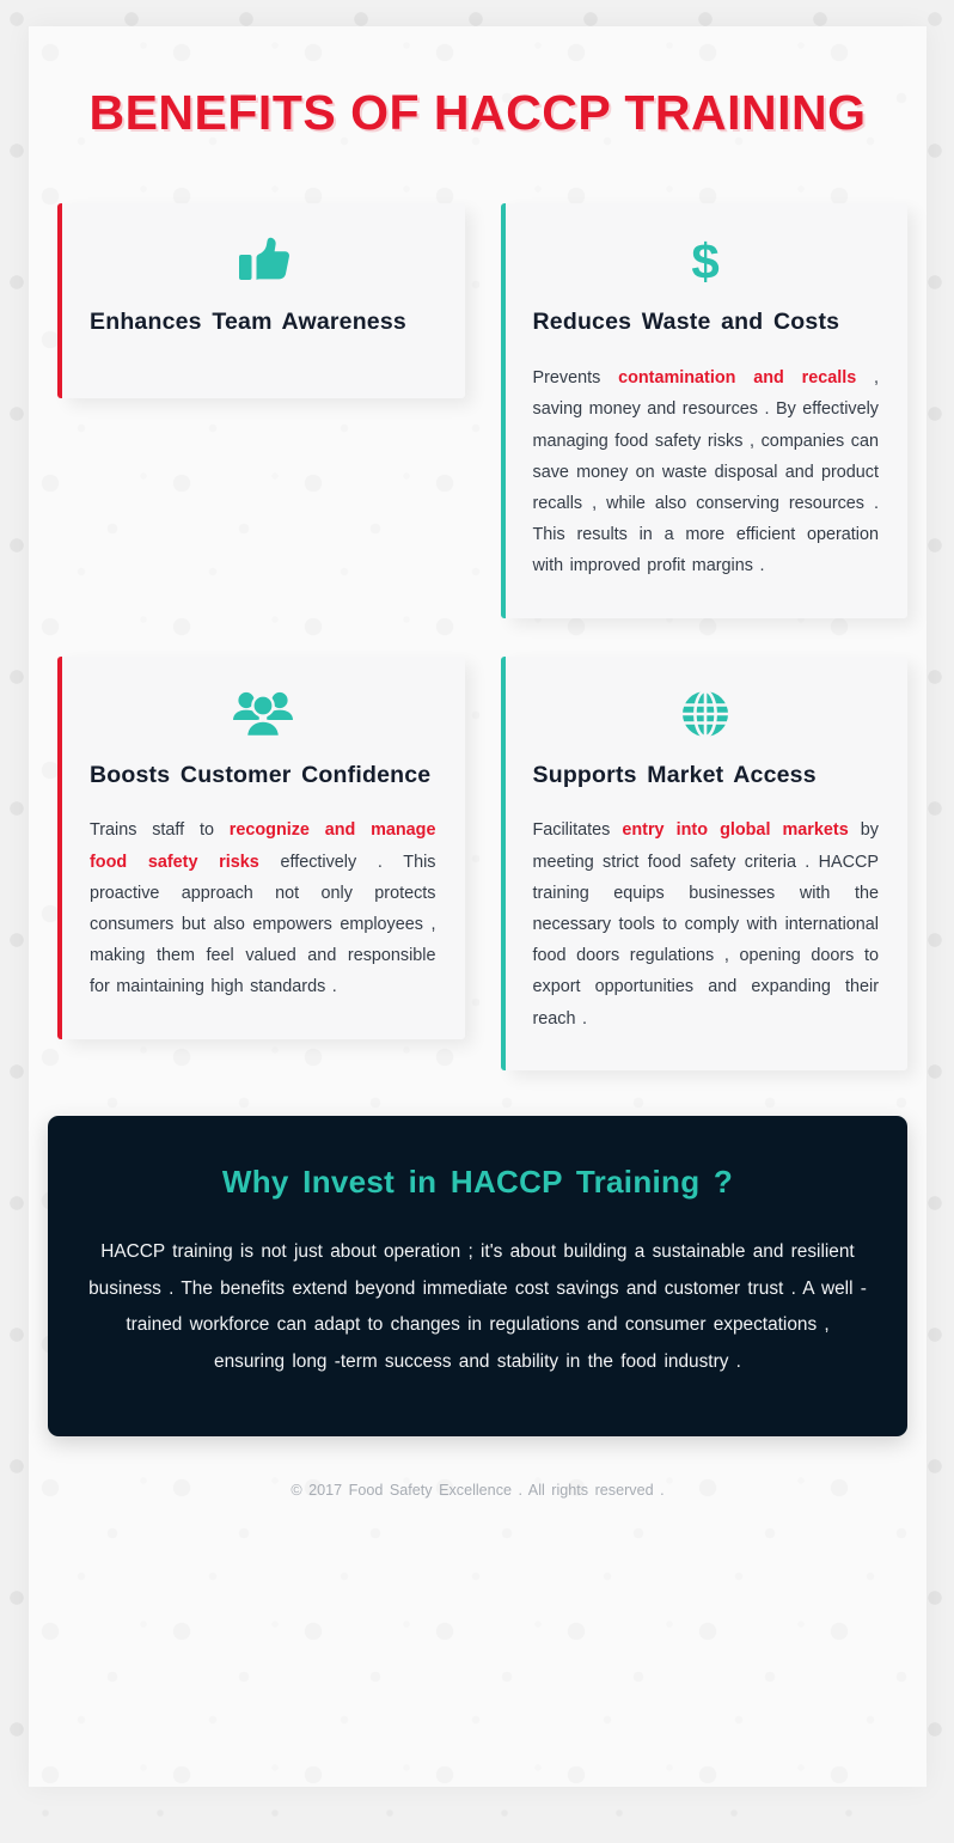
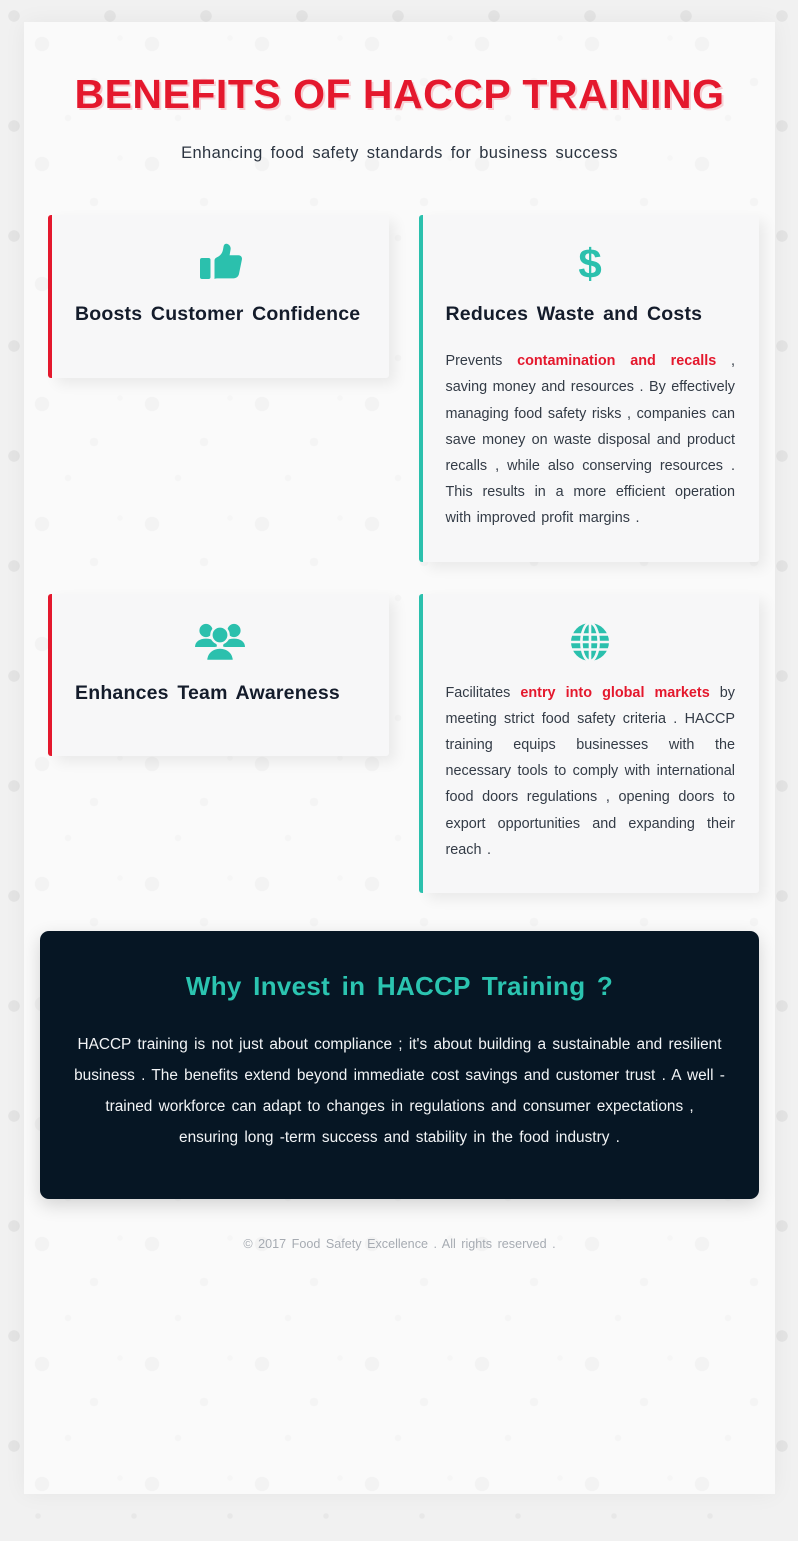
  BENEFITS OF HACCP TRAINING
+ Enhancing food safety standards for business success
- Enhances Team Awareness
+ Boosts Customer Confidence
  $
  Reduces Waste and Costs
  Prevents contamination and recalls , saving money and resources . By effectively managing food safety risks , companies can save money on waste disposal and product recalls , while also conserving resources . This results in a more efficient operation with improved profit margins .
- Boosts Customer Confidence
+ Enhances Team Awareness
- Trains staff to recognize and manage food safety risks effectively . This proactive approach not only protects consumers but also empowers employees , making them feel valued and responsible for maintaining high standards .
- Supports Market Access
  Facilitates entry into global markets by meeting strict food safety criteria . HACCP training equips businesses with the necessary tools to comply with international food doors regulations , opening doors to export opportunities and expanding their reach .
  Why Invest in HACCP Training ?
- HACCP training is not just about operation ; it's about building a sustainable and resilient business . The benefits extend beyond immediate cost savings and customer trust . A well -trained workforce can adapt to changes in regulations and consumer expectations , ensuring long -term success and stability in the food industry .
+ HACCP training is not just about compliance ; it's about building a sustainable and resilient business . The benefits extend beyond immediate cost savings and customer trust . A well -trained workforce can adapt to changes in regulations and consumer expectations , ensuring long -term success and stability in the food industry .
  © 2017 Food Safety Excellence . All rights reserved .
